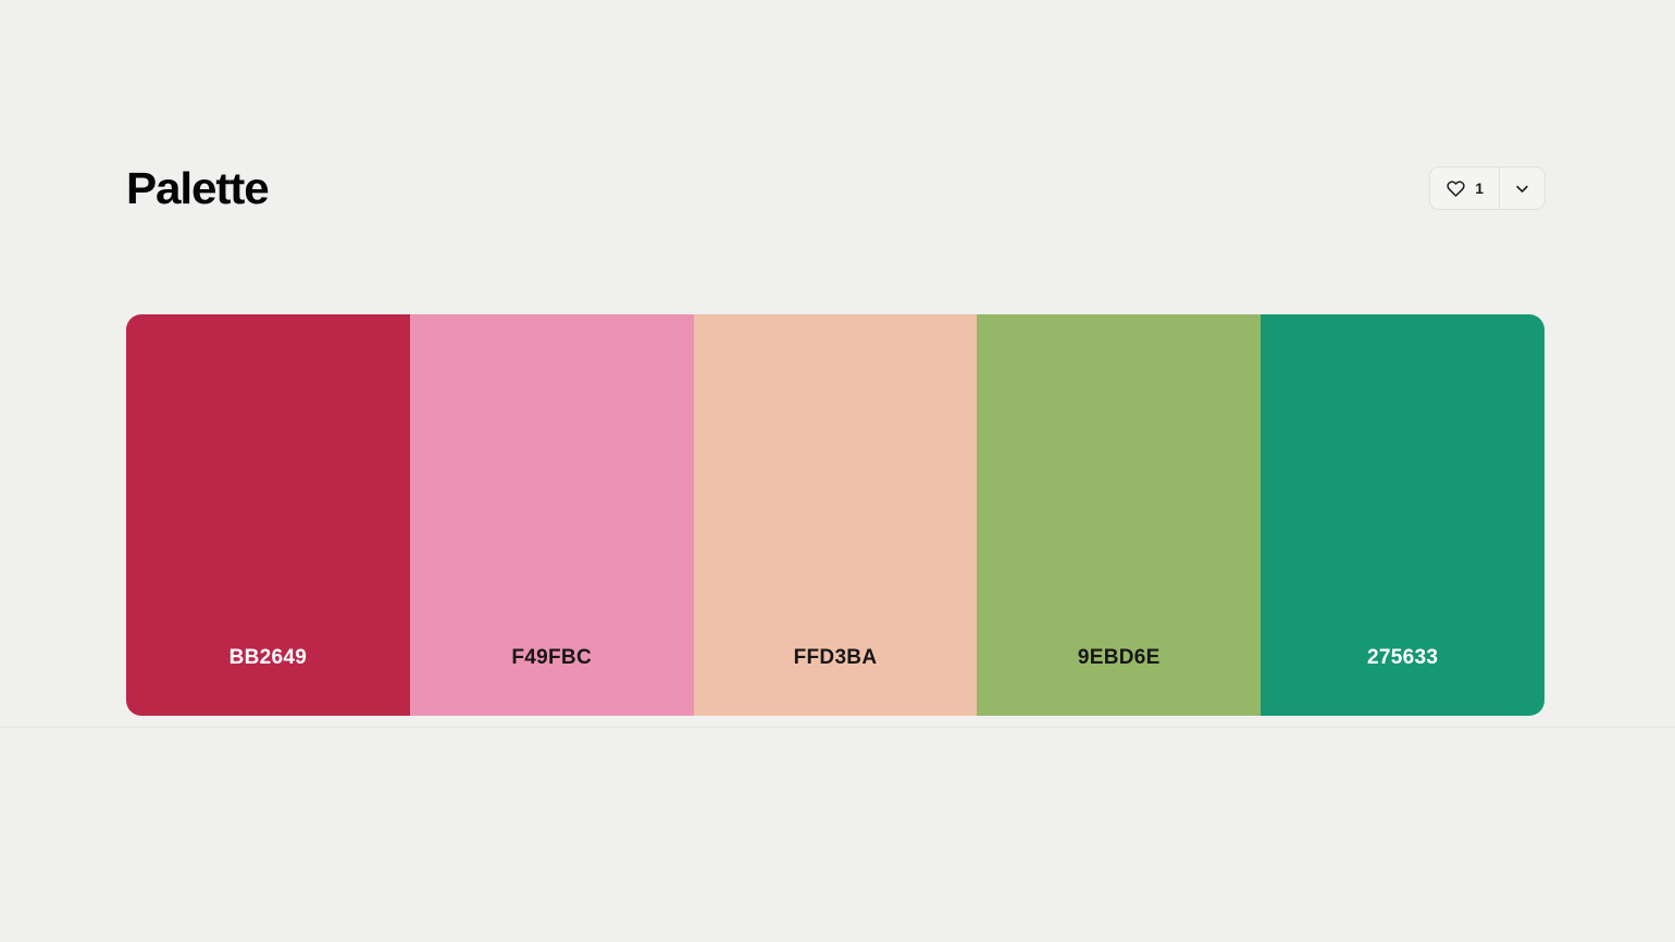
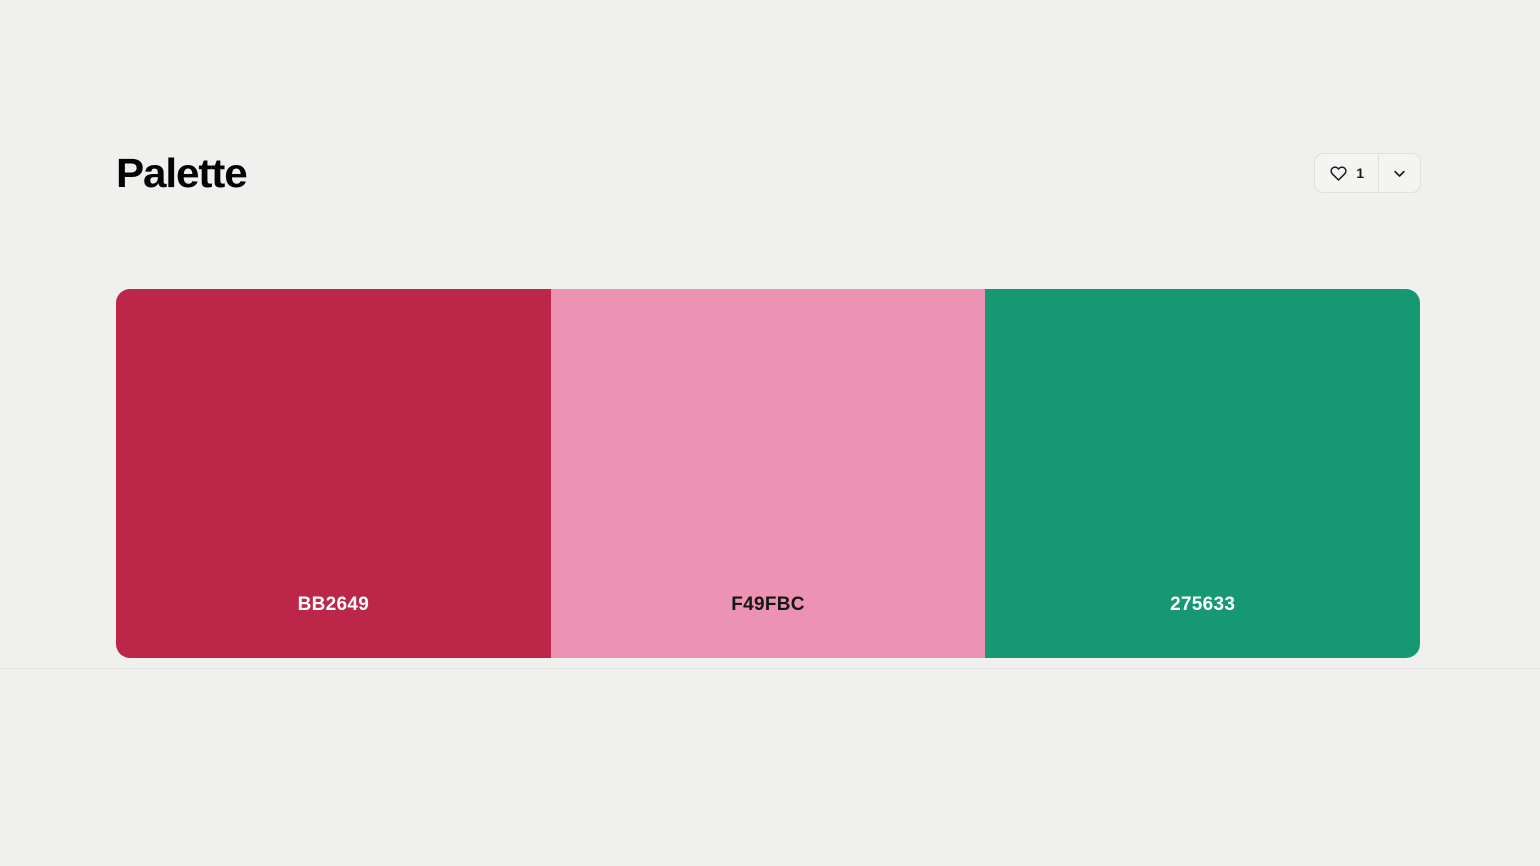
  Palette
  1
  BB2649
  F49FBC
- FFD3BA
- 9EBD6E
  275633
